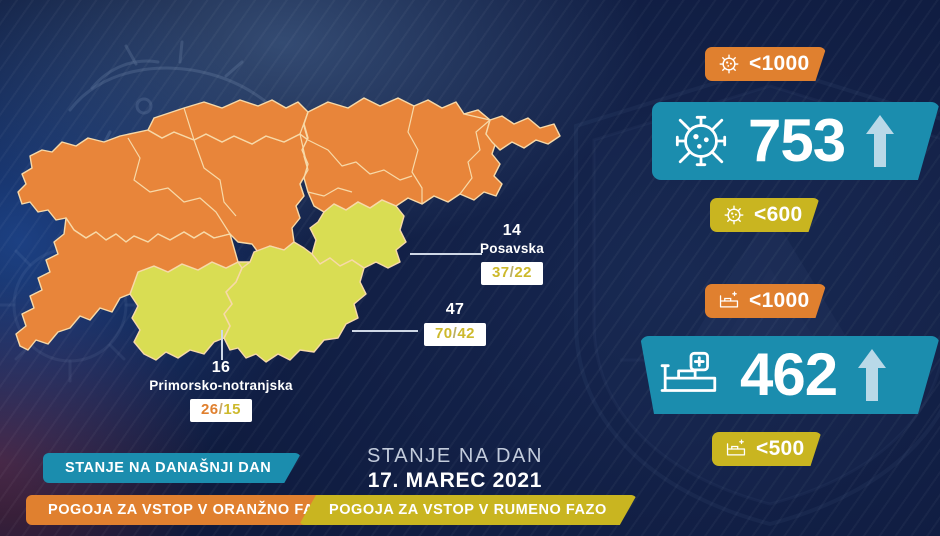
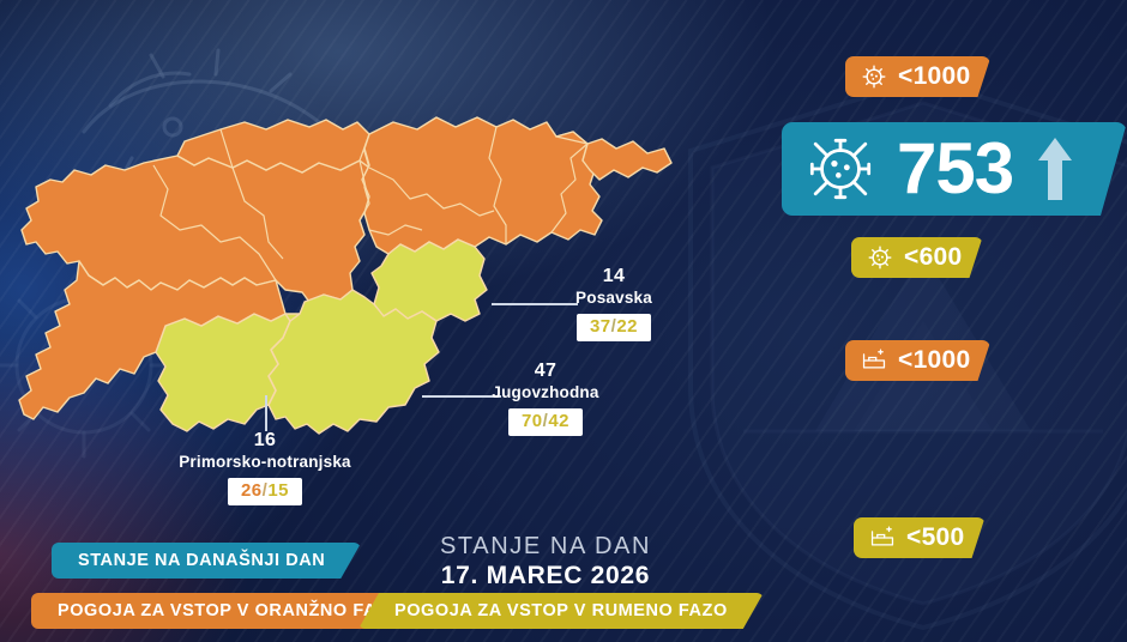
  14
  Posavska
  37/22
  47
+ Jugovzhodna
  70/42
  16
  Primorsko-notranjska
  26/15
  <1000
  753
  <600
  <1000
- 462
  <500
  STANJE NA DANAŠNJI DAN
  POGOJA ZA VSTOP V ORANŽNO F
  POGOJA ZA VSTOP V RUMENO FAZO
  STANJE NA DAN
- 17. MAREC 2021
+ 17. MAREC 2026
